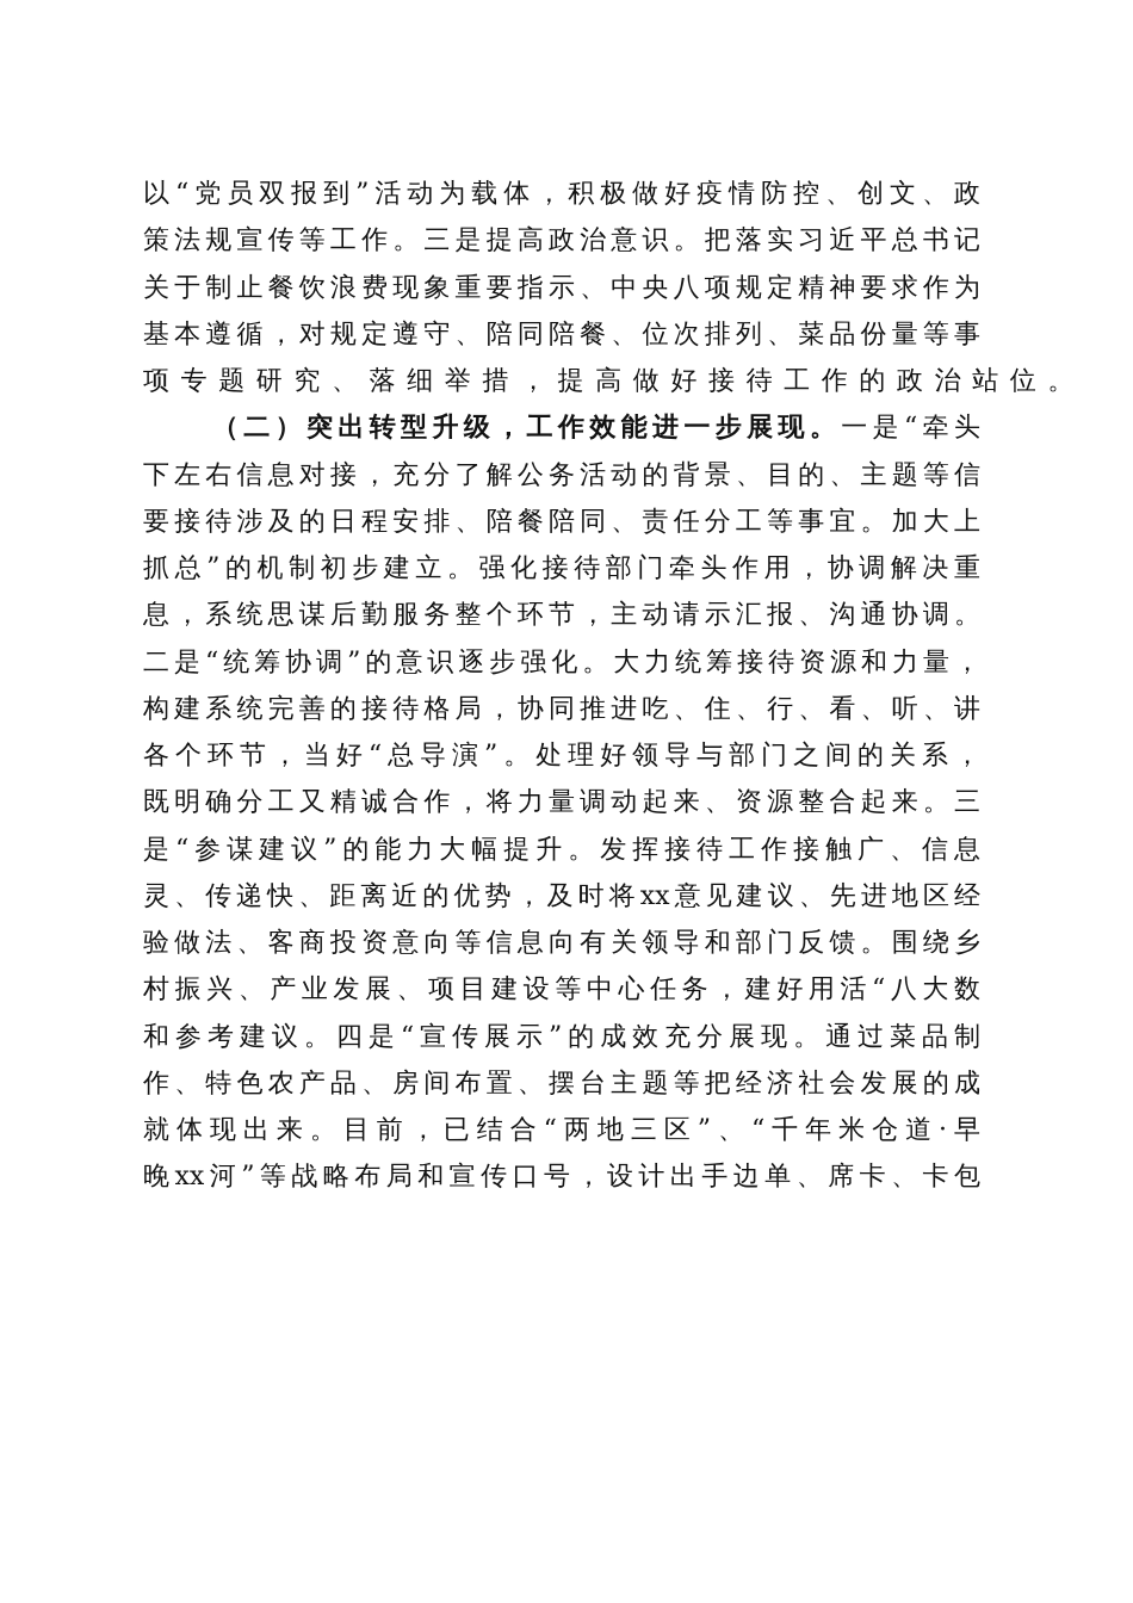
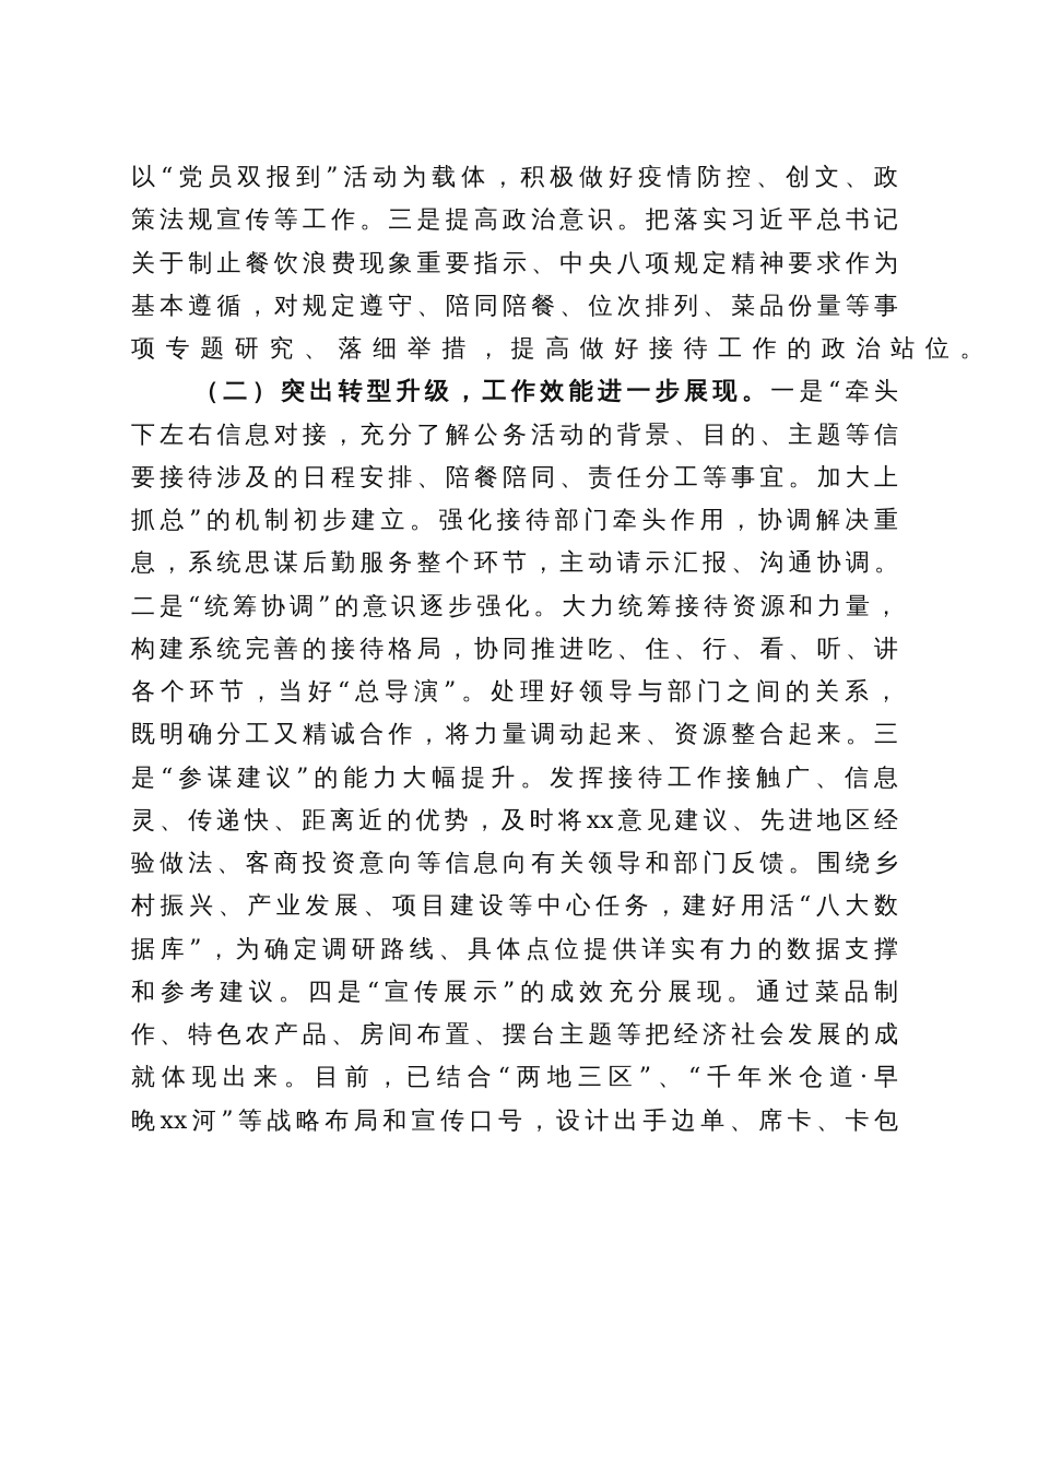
  以“党员双报到”活动为载体，积极做好疫情防控、创文、政
  策法规宣传等工作。三是提高政治意识。把落实习近平总书记
  关于制止餐饮浪费现象重要指示、中央八项规定精神要求作为
  基本遵循，对规定遵守、陪同陪餐、位次排列、菜品份量等事
  项专题研究、落细举措，提高做好接待工作的政治站位。
  （二）突出转型升级，工作效能进一步展现。一是“牵头
  下左右信息对接，充分了解公务活动的背景、目的、主题等信
  要接待涉及的日程安排、陪餐陪同、责任分工等事宜。加大上
  抓总”的机制初步建立。强化接待部门牵头作用，协调解决重
  息，系统思谋后勤服务整个环节，主动请示汇报、沟通协调。
  二是“统筹协调”的意识逐步强化。大力统筹接待资源和力量，
  构建系统完善的接待格局，协同推进吃、住、行、看、听、讲
  各个环节，当好“总导演”。处理好领导与部门之间的关系，
  既明确分工又精诚合作，将力量调动起来、资源整合起来。三
  是“参谋建议”的能力大幅提升。发挥接待工作接触广、信息
  灵、传递快、距离近的优势，及时将xx意见建议、先进地区经
  验做法、客商投资意向等信息向有关领导和部门反馈。围绕乡
  村振兴、产业发展、项目建设等中心任务，建好用活“八大数
+ 据库”，为确定调研路线、具体点位提供详实有力的数据支撑
  和参考建议。四是“宣传展示”的成效充分展现。通过菜品制
  作、特色农产品、房间布置、摆台主题等把经济社会发展的成
  就体现出来。目前，已结合“两地三区”、“千年米仓道·早
  晚xx河”等战略布局和宣传口号，设计出手边单、席卡、卡包
